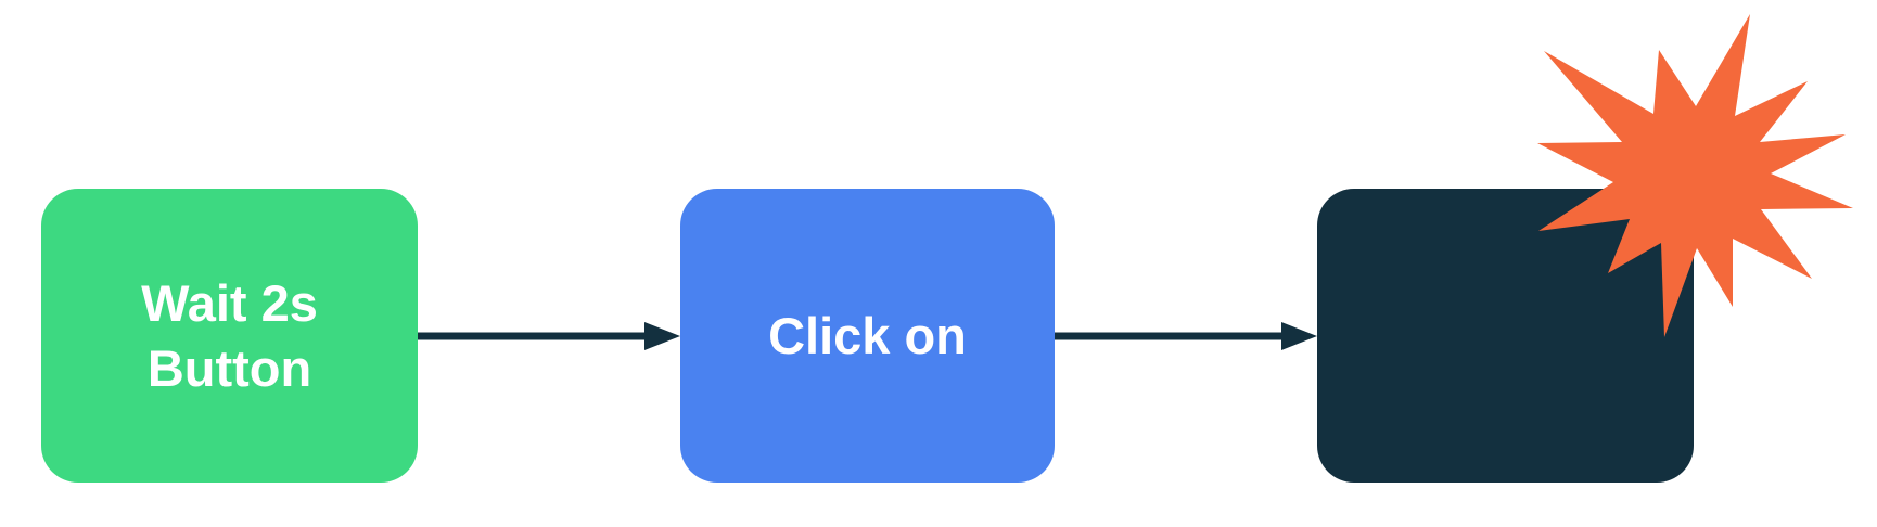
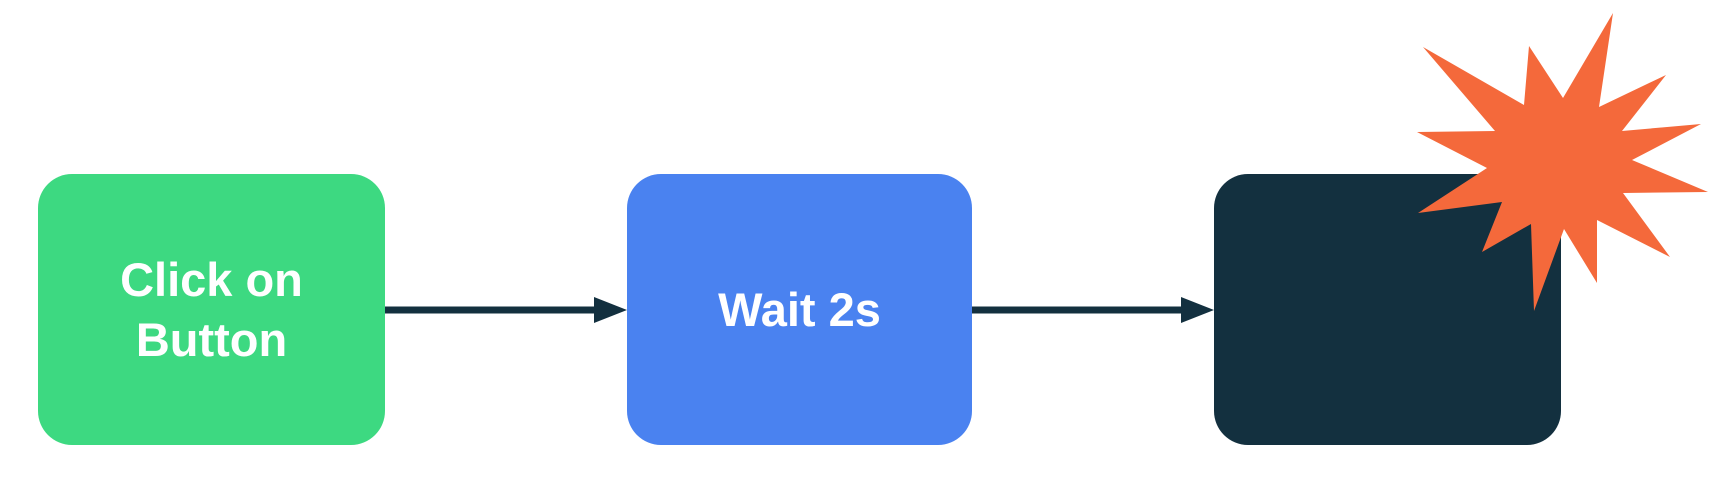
- Wait 2s
+ Click on
  Button
- Click on
+ Wait 2s
